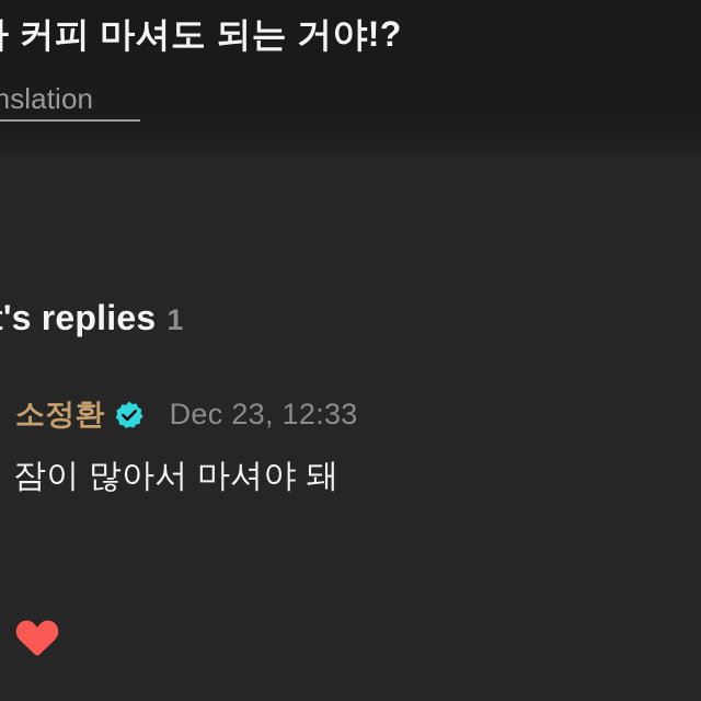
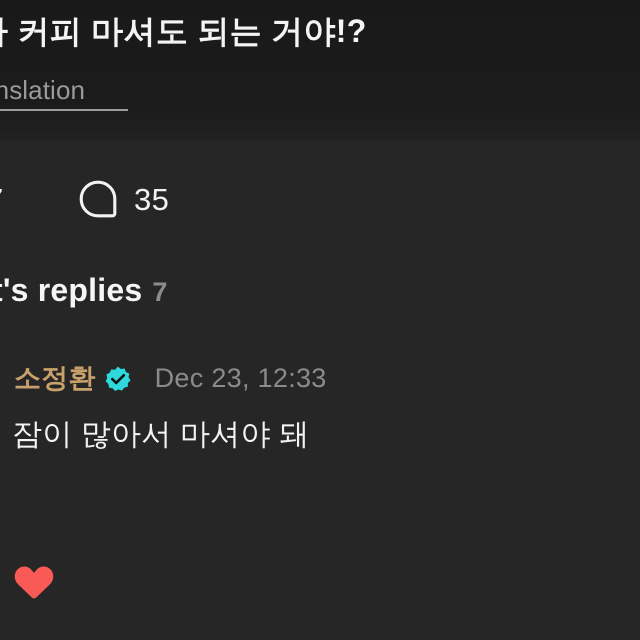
  커피 마셔도 되는 거야!?
  nslation
+ 35
- 's replies 1
+ 's replies 7
  소정환
  Dec 23, 12:33
  잠이 많아서 마셔야 돼
